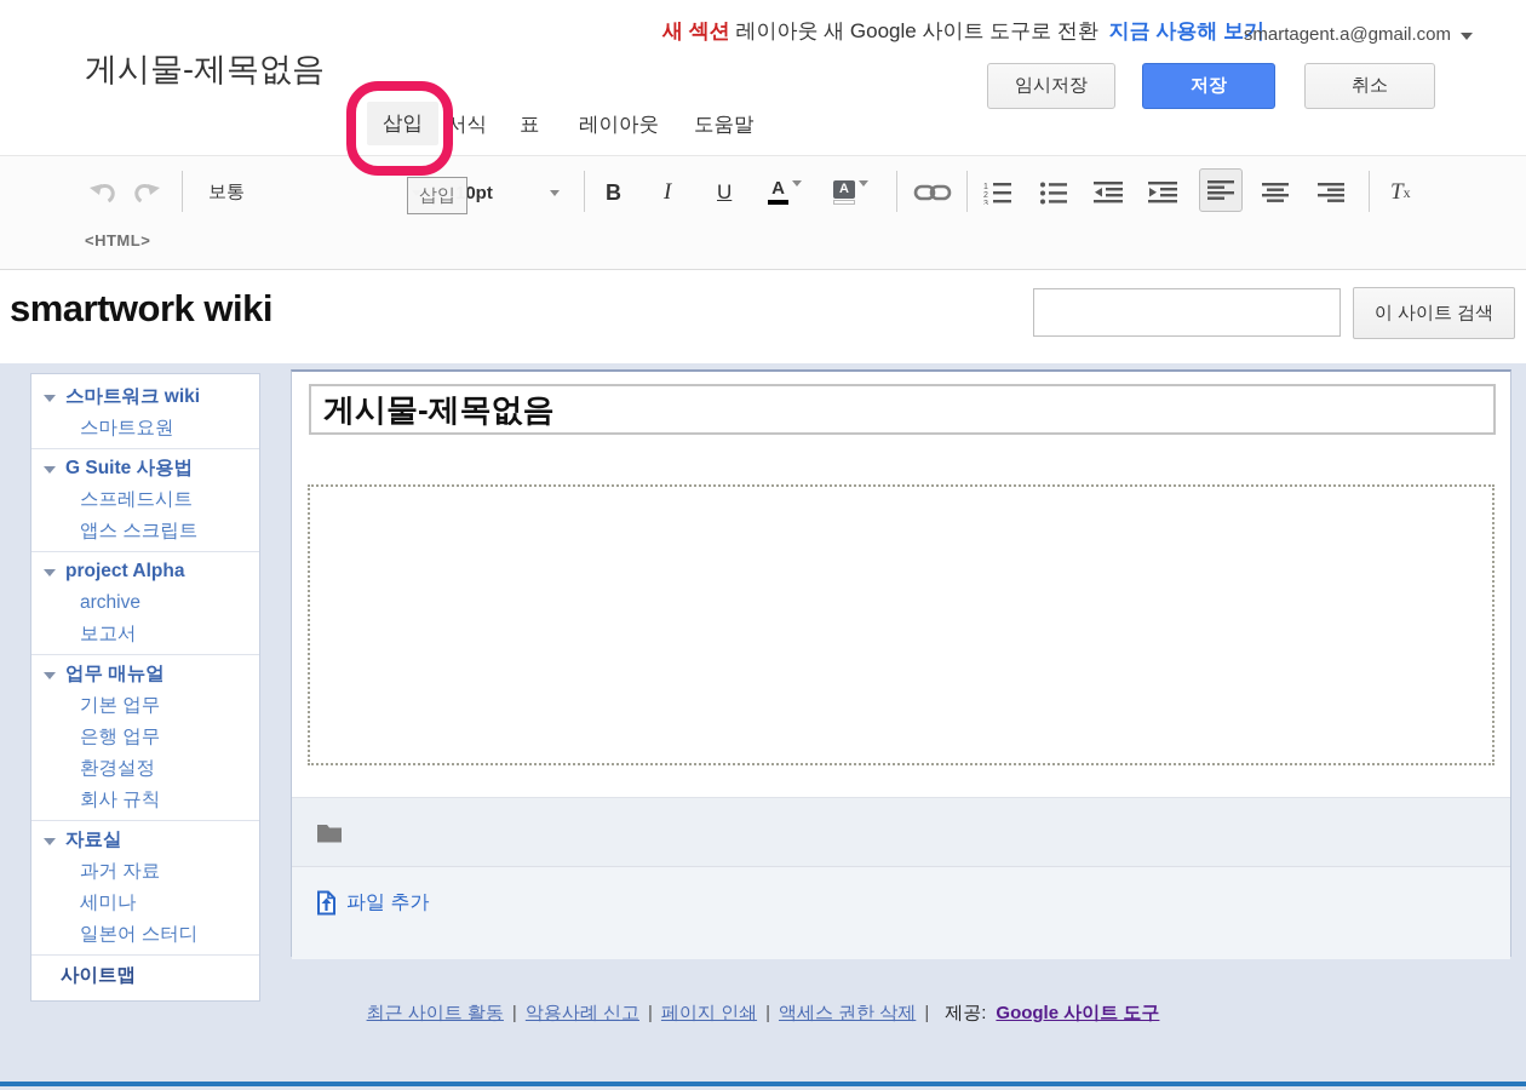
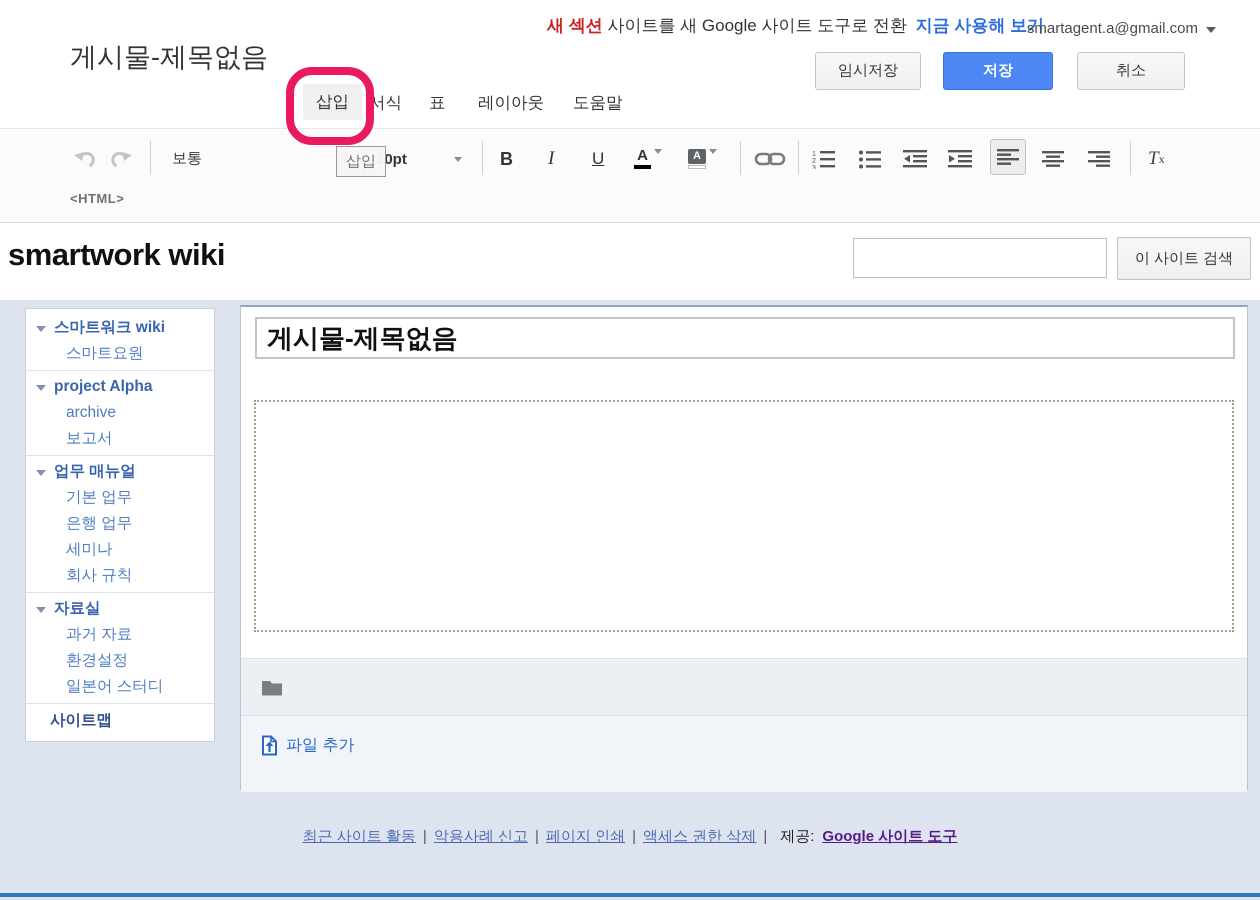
- 새 섹션 레이아웃 새 Google 사이트 도구로 전환 지금 사용해 보기
+ 새 섹션 사이트를 새 Google 사이트 도구로 전환 지금 사용해 보기
  smartagent.a@gmail.com
  게시물-제목없음
  임시저장
  저장
  취소
  삽입
  서식
  표
  레이아웃
  도움말
  보통
  0pt
  B
  I
  U
  A
  A
  T
  x
  <HTML>
  삽입
  smartwork wiki
  이 사이트 검색
  스마트워크 wiki
  스마트요원
- G Suite 사용법
- 스프레드시트
- 앱스 스크립트
  project Alpha
  archive
  보고서
  업무 매뉴얼
  기본 업무
  은행 업무
- 환경설정
+ 세미나
  회사 규칙
  자료실
  과거 자료
- 세미나
+ 환경설정
  일본어 스터디
  사이트맵
  게시물-제목없음
  파일 추가
  최근 사이트 활동 | 악용사례 신고 | 페이지 인쇄 | 액세스 권한 삭제 | 제공: Google 사이트 도구
